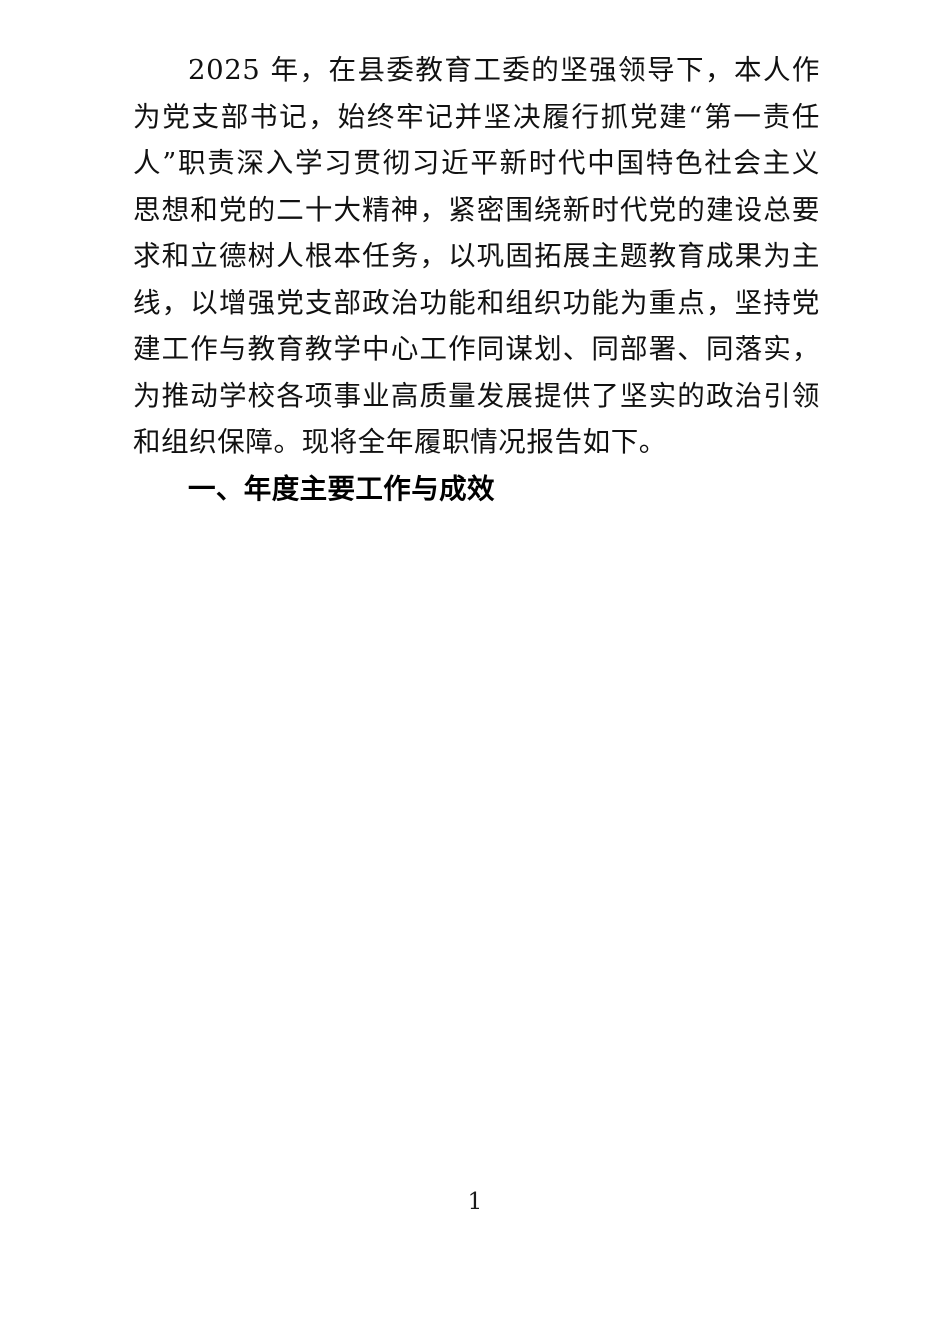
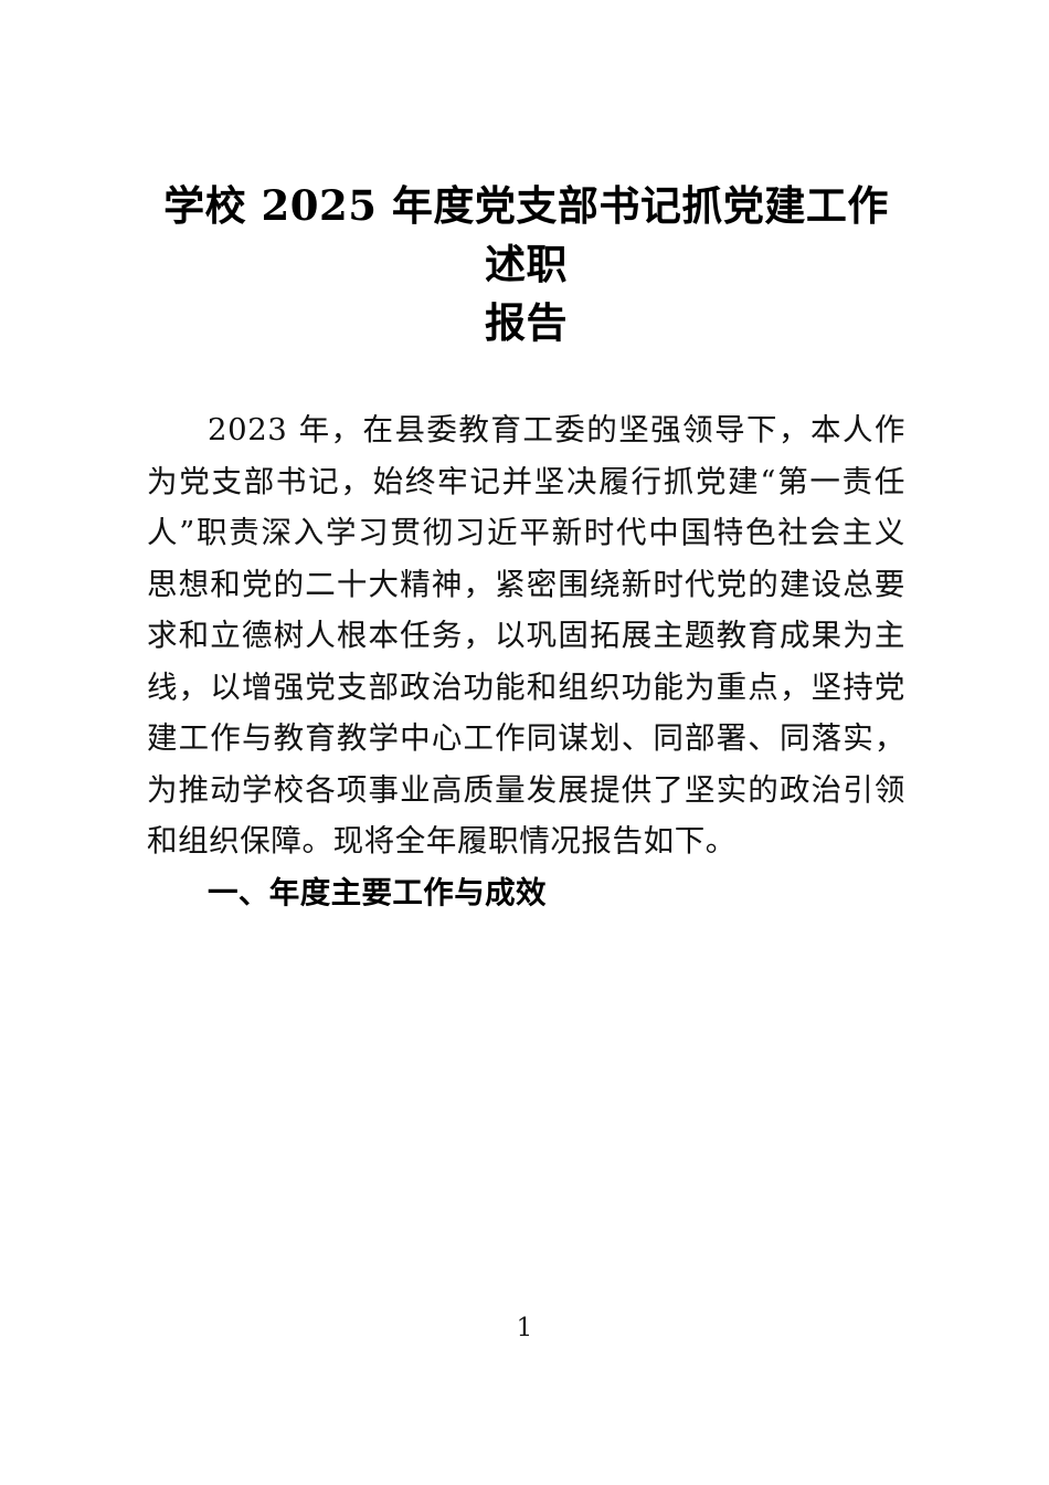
+ 学校 2025 年度党支部书记抓党建工作述职
+ 报告
- 2025 年，在县委教育工委的坚强领导下，本人作为党支部书记，始终牢记并坚决履行抓党建“第一责任人”职责深入学习贯彻习近平新时代中国特色社会主义思想和党的二十大精神，紧密围绕新时代党的建设总要求和立德树人根本任务，以巩固拓展主题教育成果为主线，以增强党支部政治功能和组织功能为重点，坚持党建工作与教育教学中心工作同谋划、同部署、同落实，为推动学校各项事业高质量发展提供了坚实的政治引领和组织保障。现将全年履职情况报告如下。
+ 2023 年，在县委教育工委的坚强领导下，本人作为党支部书记，始终牢记并坚决履行抓党建“第一责任人”职责深入学习贯彻习近平新时代中国特色社会主义思想和党的二十大精神，紧密围绕新时代党的建设总要求和立德树人根本任务，以巩固拓展主题教育成果为主线，以增强党支部政治功能和组织功能为重点，坚持党建工作与教育教学中心工作同谋划、同部署、同落实，为推动学校各项事业高质量发展提供了坚实的政治引领和组织保障。现将全年履职情况报告如下。
  一、年度主要工作与成效
  1
